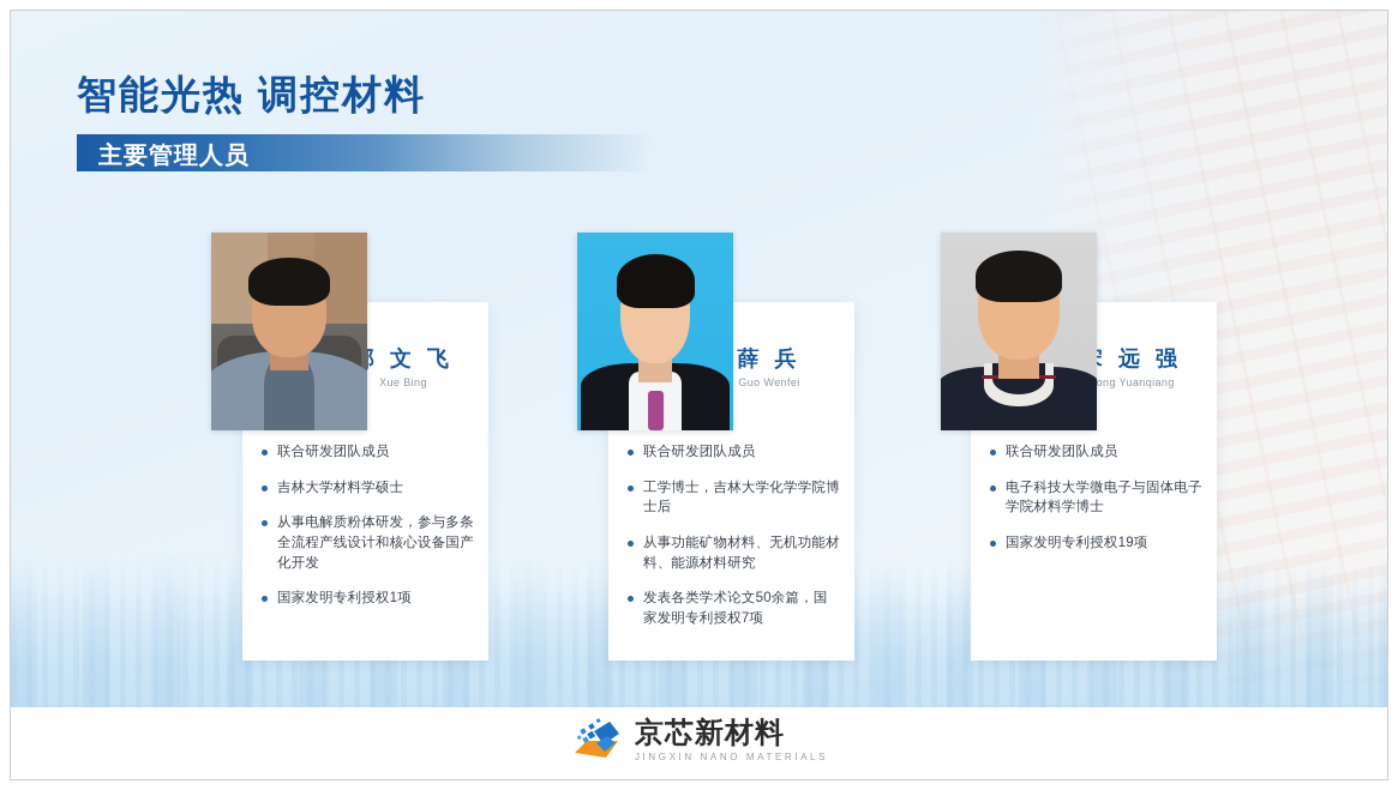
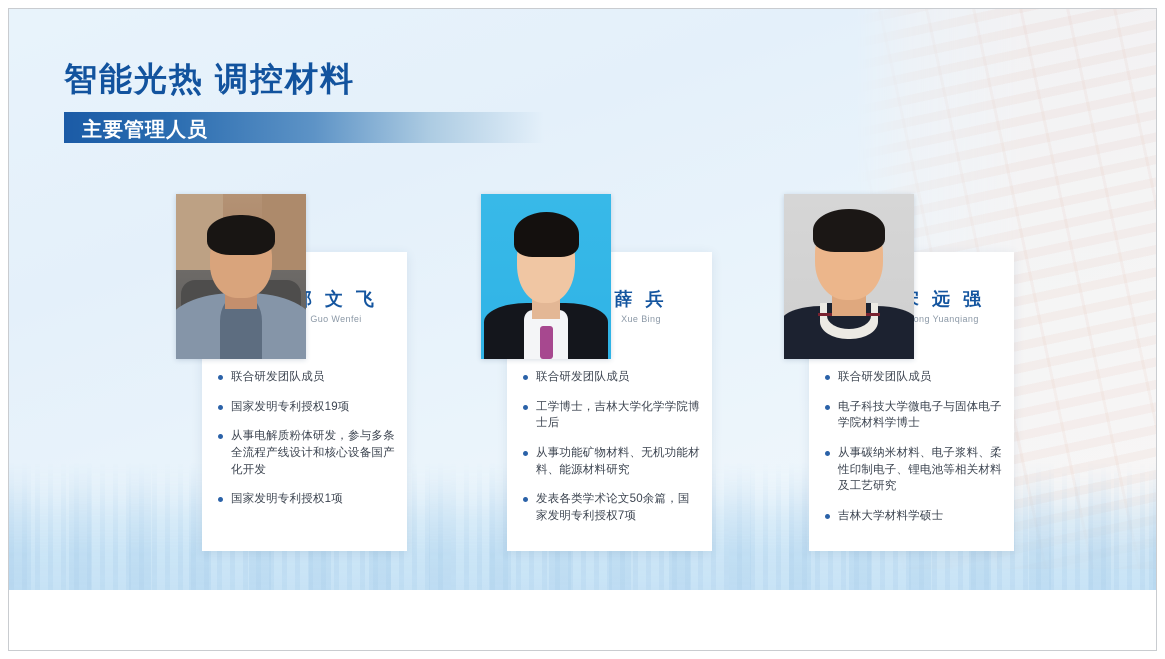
  智能光热 调控材料
  主要管理人员
- Xue Bing
+ Guo Wenfei
  联合研发团队成员
- 吉林大学材料学硕士
+ 国家发明专利授权19项
  从事电解质粉体研发，参与多条全流程产线设计和核心设备国产化开发
  国家发明专利授权1项
  薛 兵
- Guo Wenfei
+ Xue Bing
  联合研发团队成员
  工学博士，吉林大学化学学院博士后
  从事功能矿物材料、无机功能材料、能源材料研究
  发表各类学术论文50余篇，国家发明专利授权7项
  ong Yuanqiang
  联合研发团队成员
  电子科技大学微电子与固体电子学院材料学博士
+ 从事碳纳米材料、电子浆料、柔性印制电子、锂电池等相关材料及工艺研究
- 国家发明专利授权19项
+ 吉林大学材料学硕士
- 京芯新材料
- JINGXIN NANO MATERIALS
